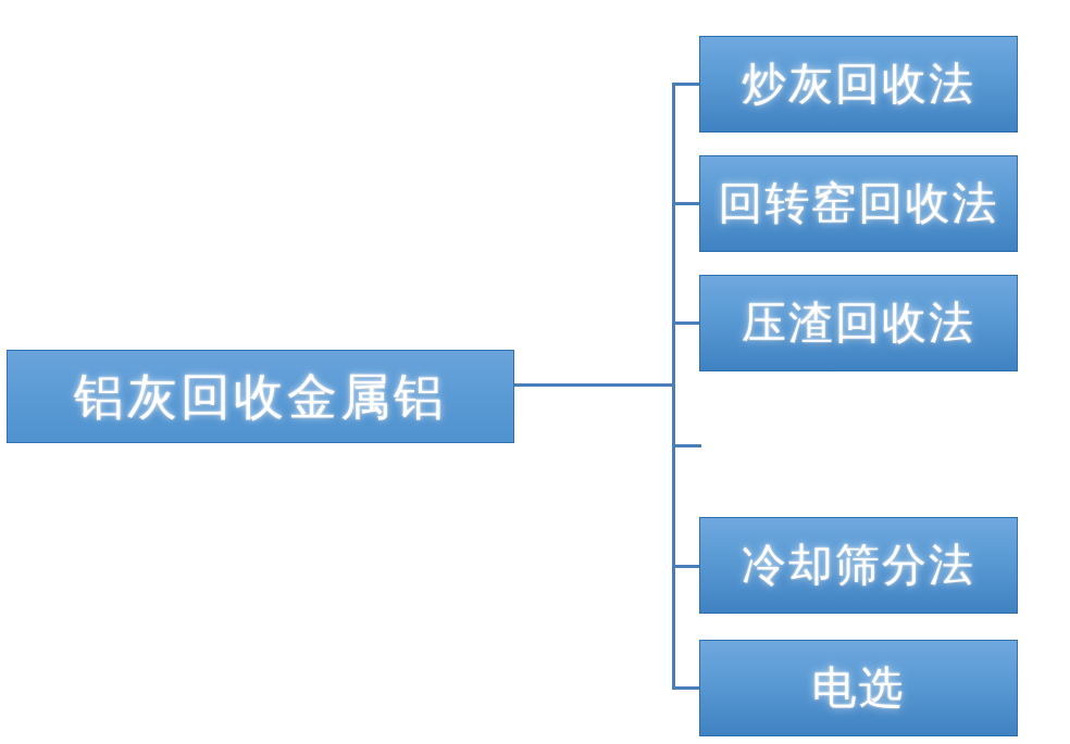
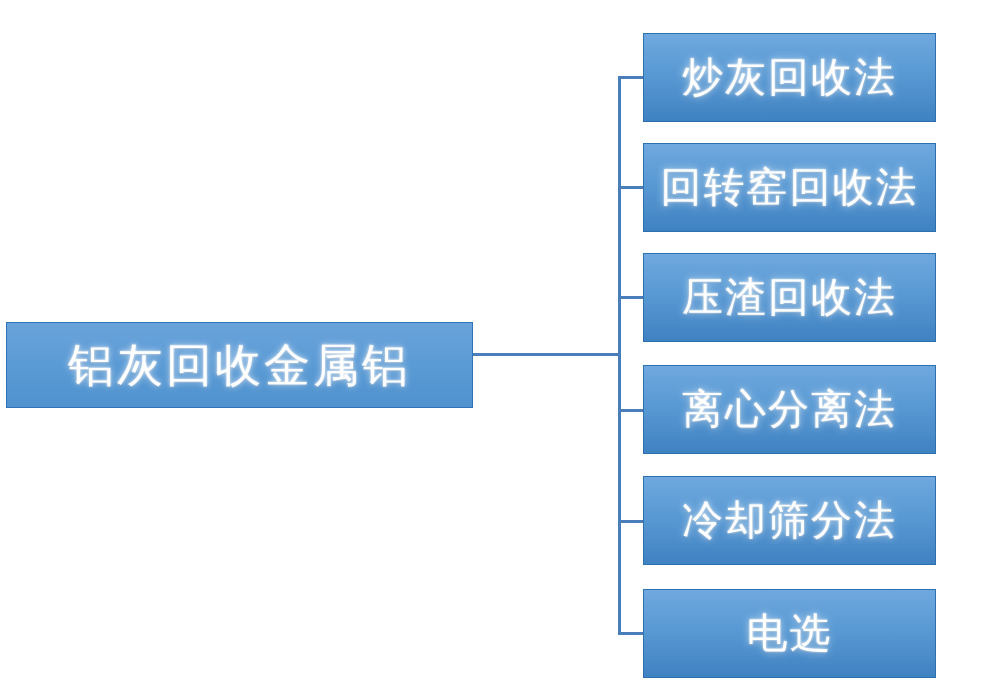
  铝灰回收金属铝
  炒灰回收法
  回转窑回收法
  压渣回收法
+ 离心分离法
  冷却筛分法
  电选
